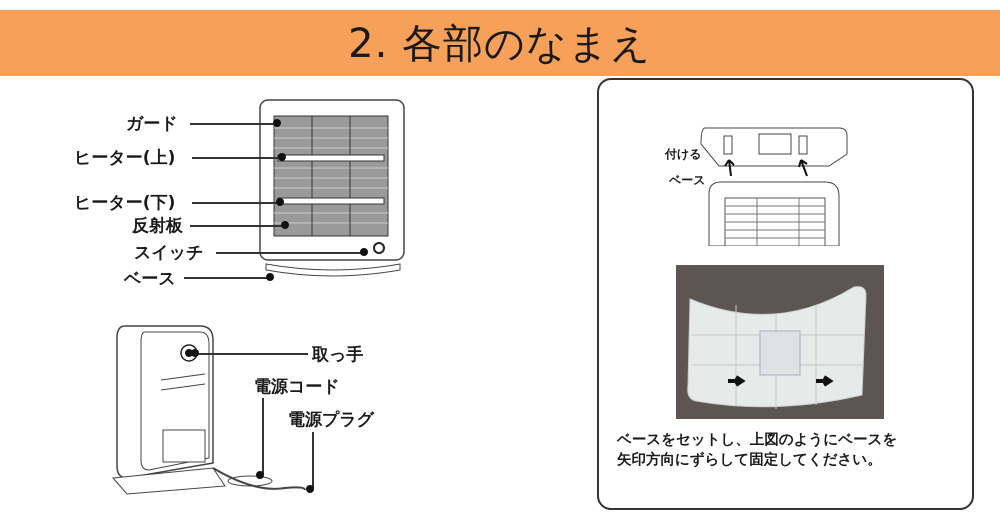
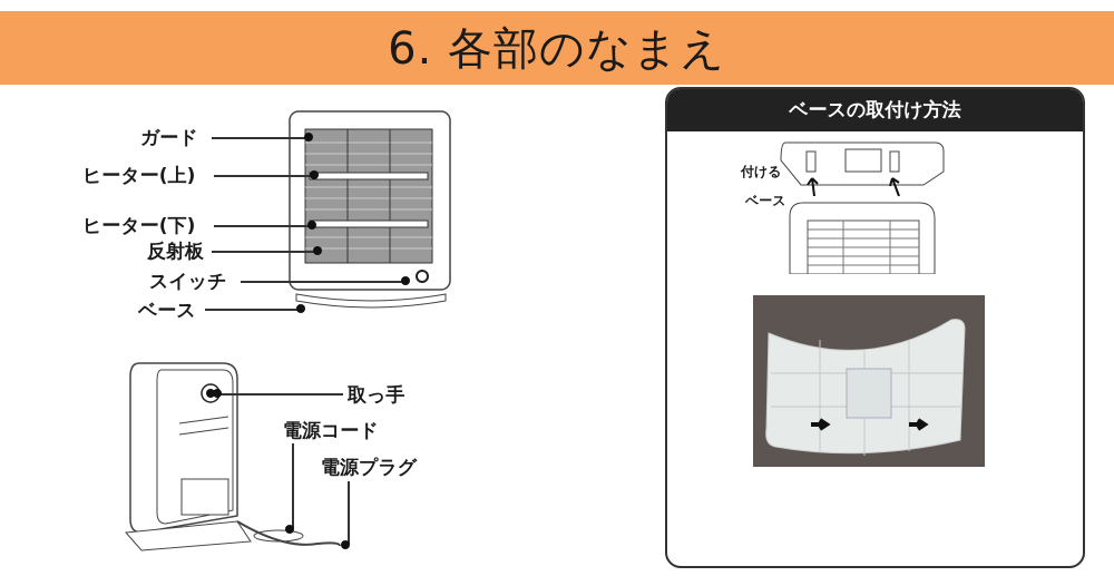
- 2. 各部のなまえ
+ 6. 各部のなまえ
  ガード
  ヒーター(上)
  ヒーター(下)
  反射板
  スイッチ
  ベース
  取っ手
  電源コード
  電源プラグ
+ ベースの取付け方法
  付ける
  ベース
- ベースをセットし、上図のようにベースを
- 矢印方向にずらして固定してください。
